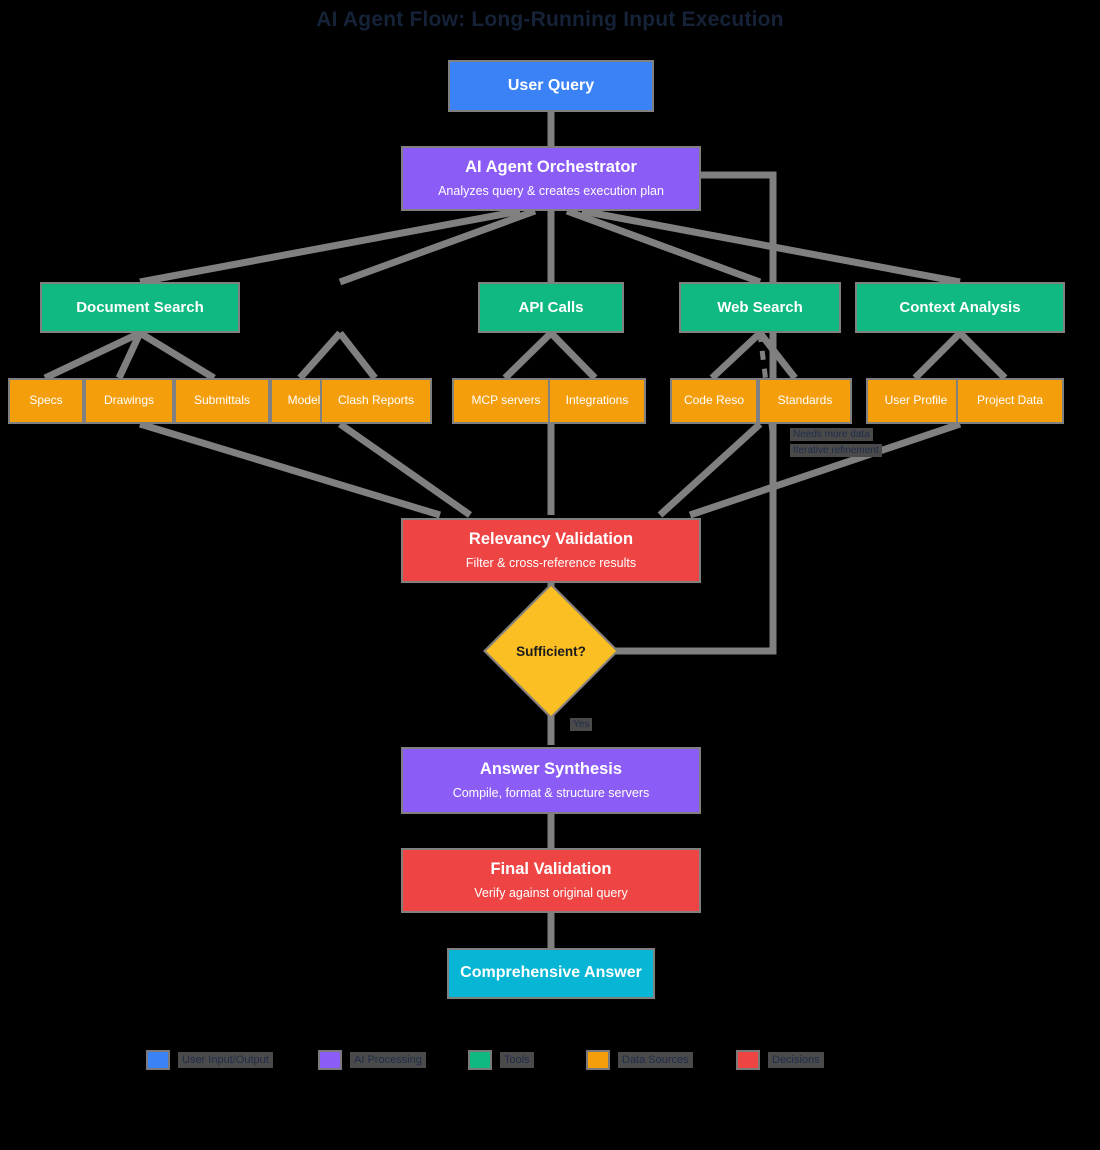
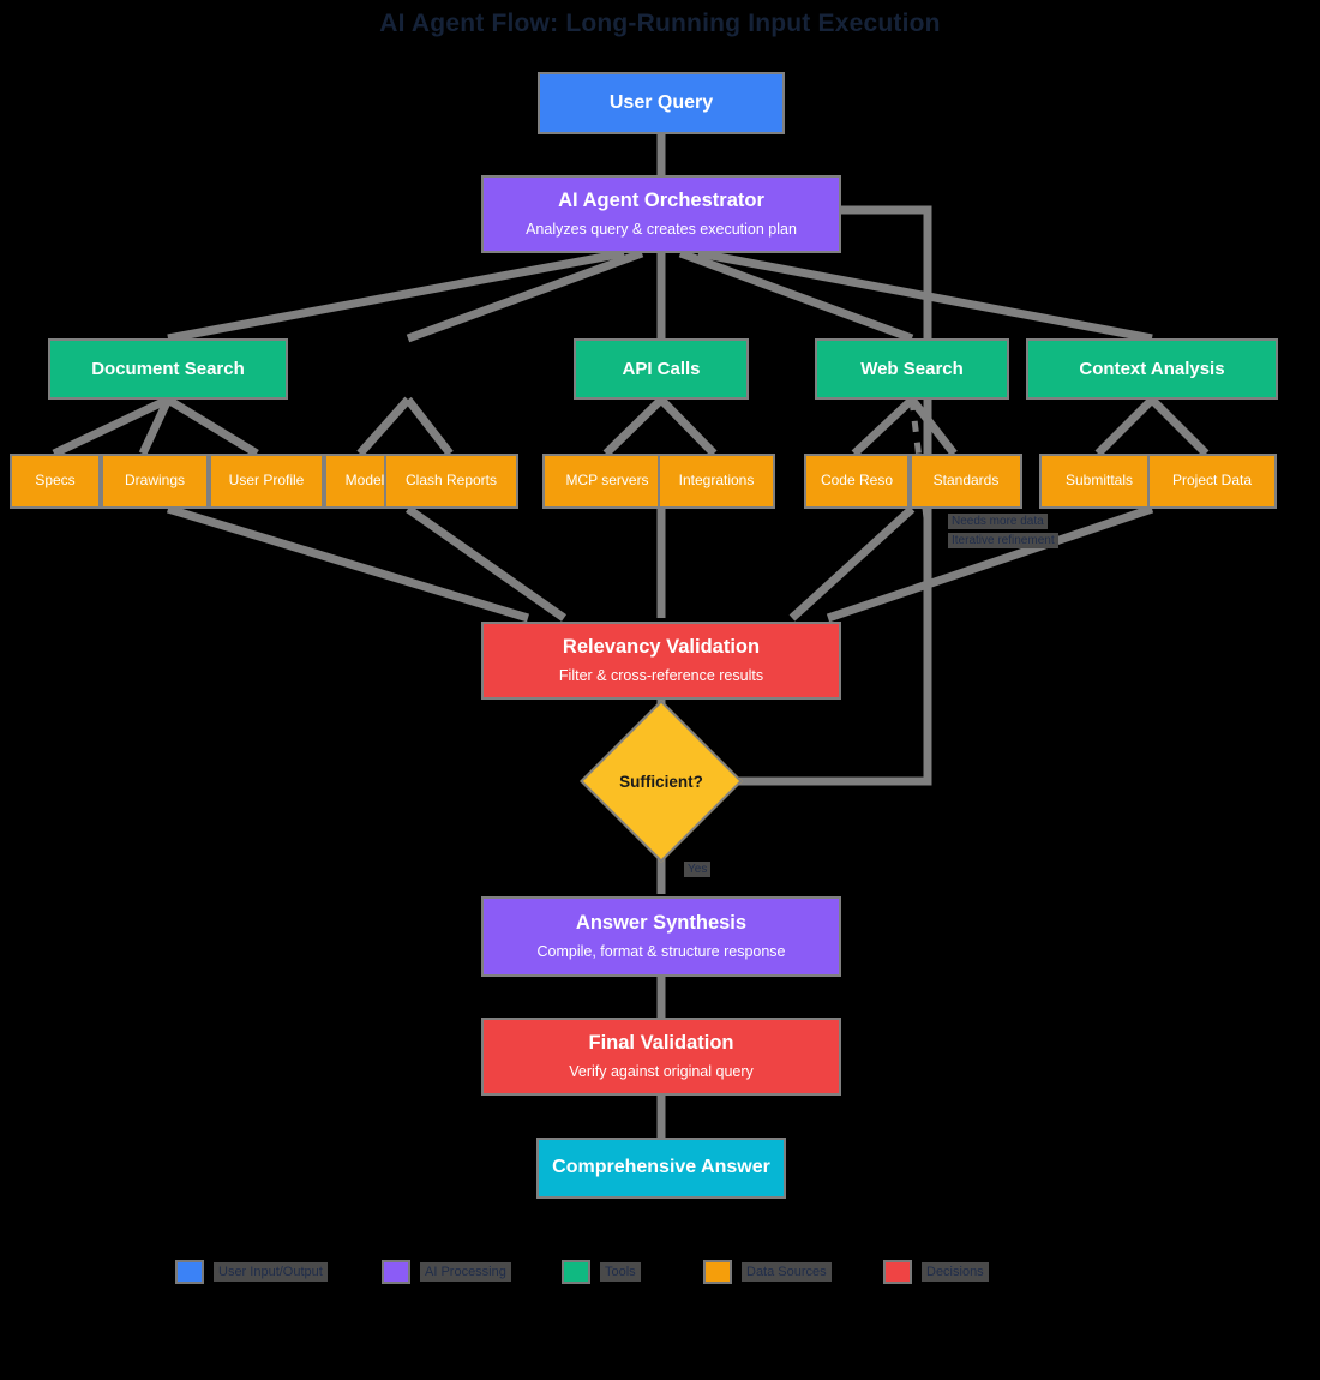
  AI Agent Flow: Long-Running Input Execution
  User Query
  AI Agent Orchestrator
  Analyzes query & creates execution plan
  Document Search
  API Calls
  Web Search
  Context Analysis
  Specs
  Drawings
- Submittals
+ User Profile
  Model
  Clash Reports
  MCP servers
  Integrations
  Code Reso
  Standards
- User Profile
+ Submittals
  Project Data
  Relevancy Validation
  Filter & cross-reference results
  Sufficient?
  Yes
  Needs more data
  Iterative refinement
  Answer Synthesis
- Compile, format & structure servers
+ Compile, format & structure response
  Final Validation
  Verify against original query
  Comprehensive Answer
  User Input/Output
  AI Processing
  Tools
  Data Sources
  Decisions
